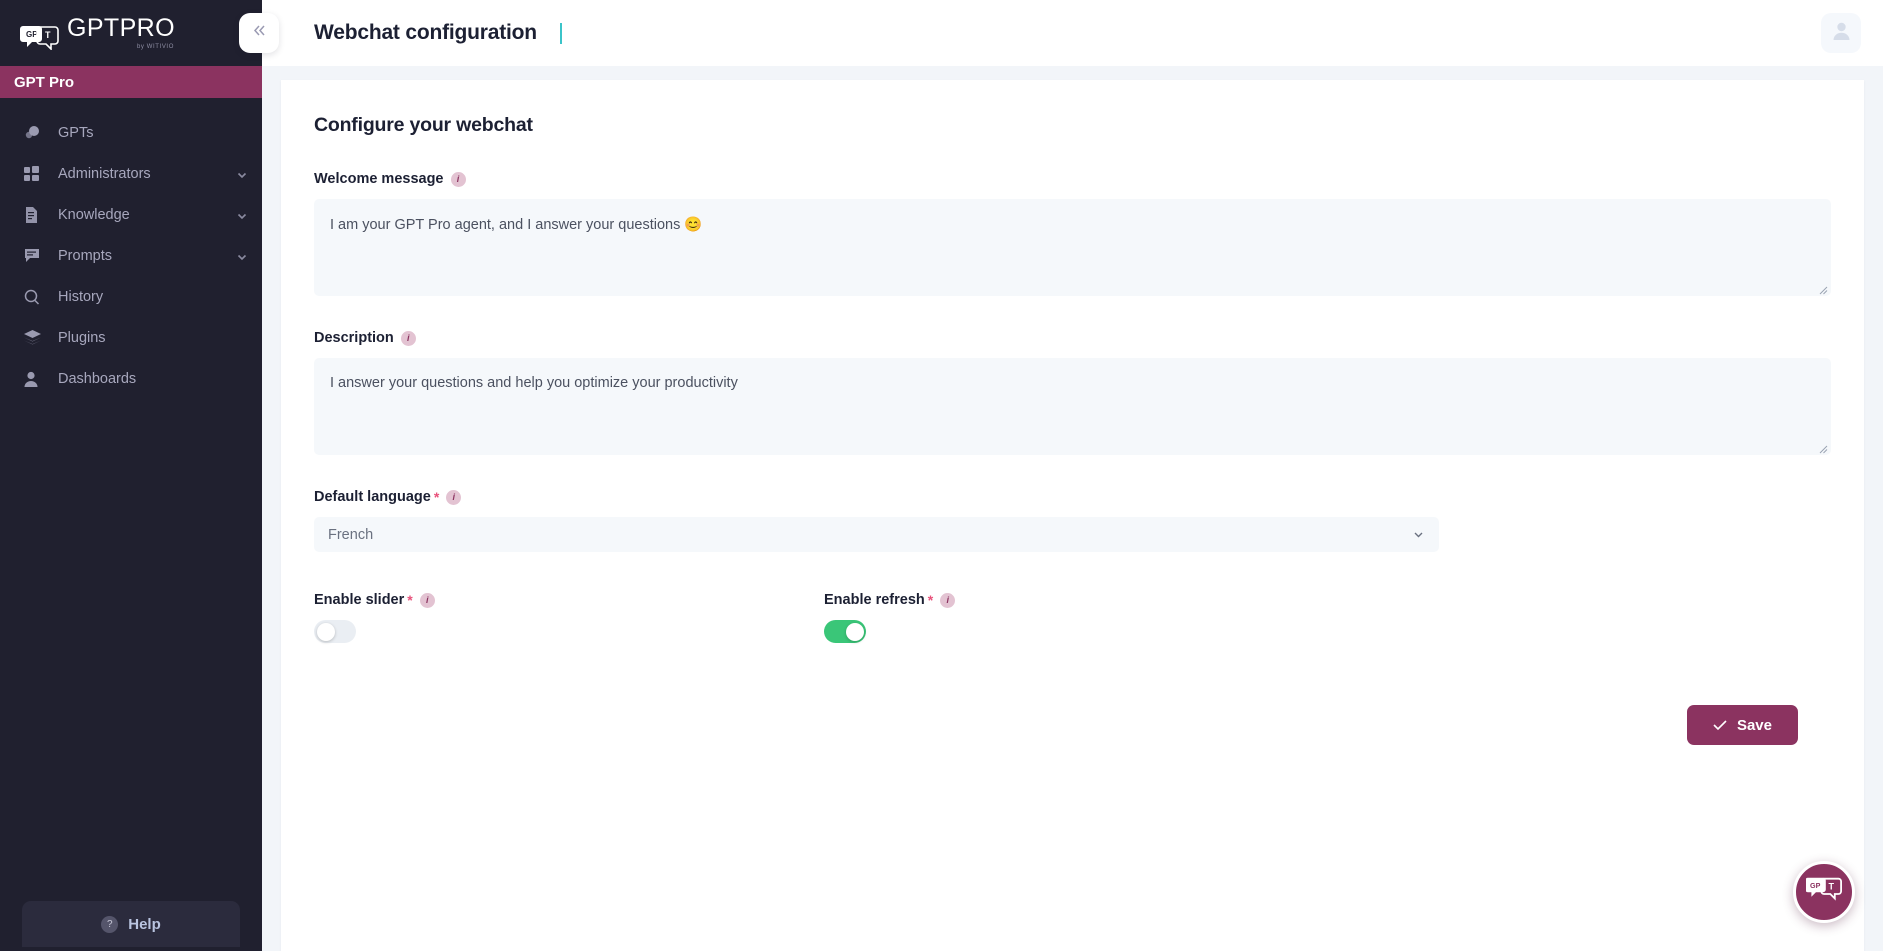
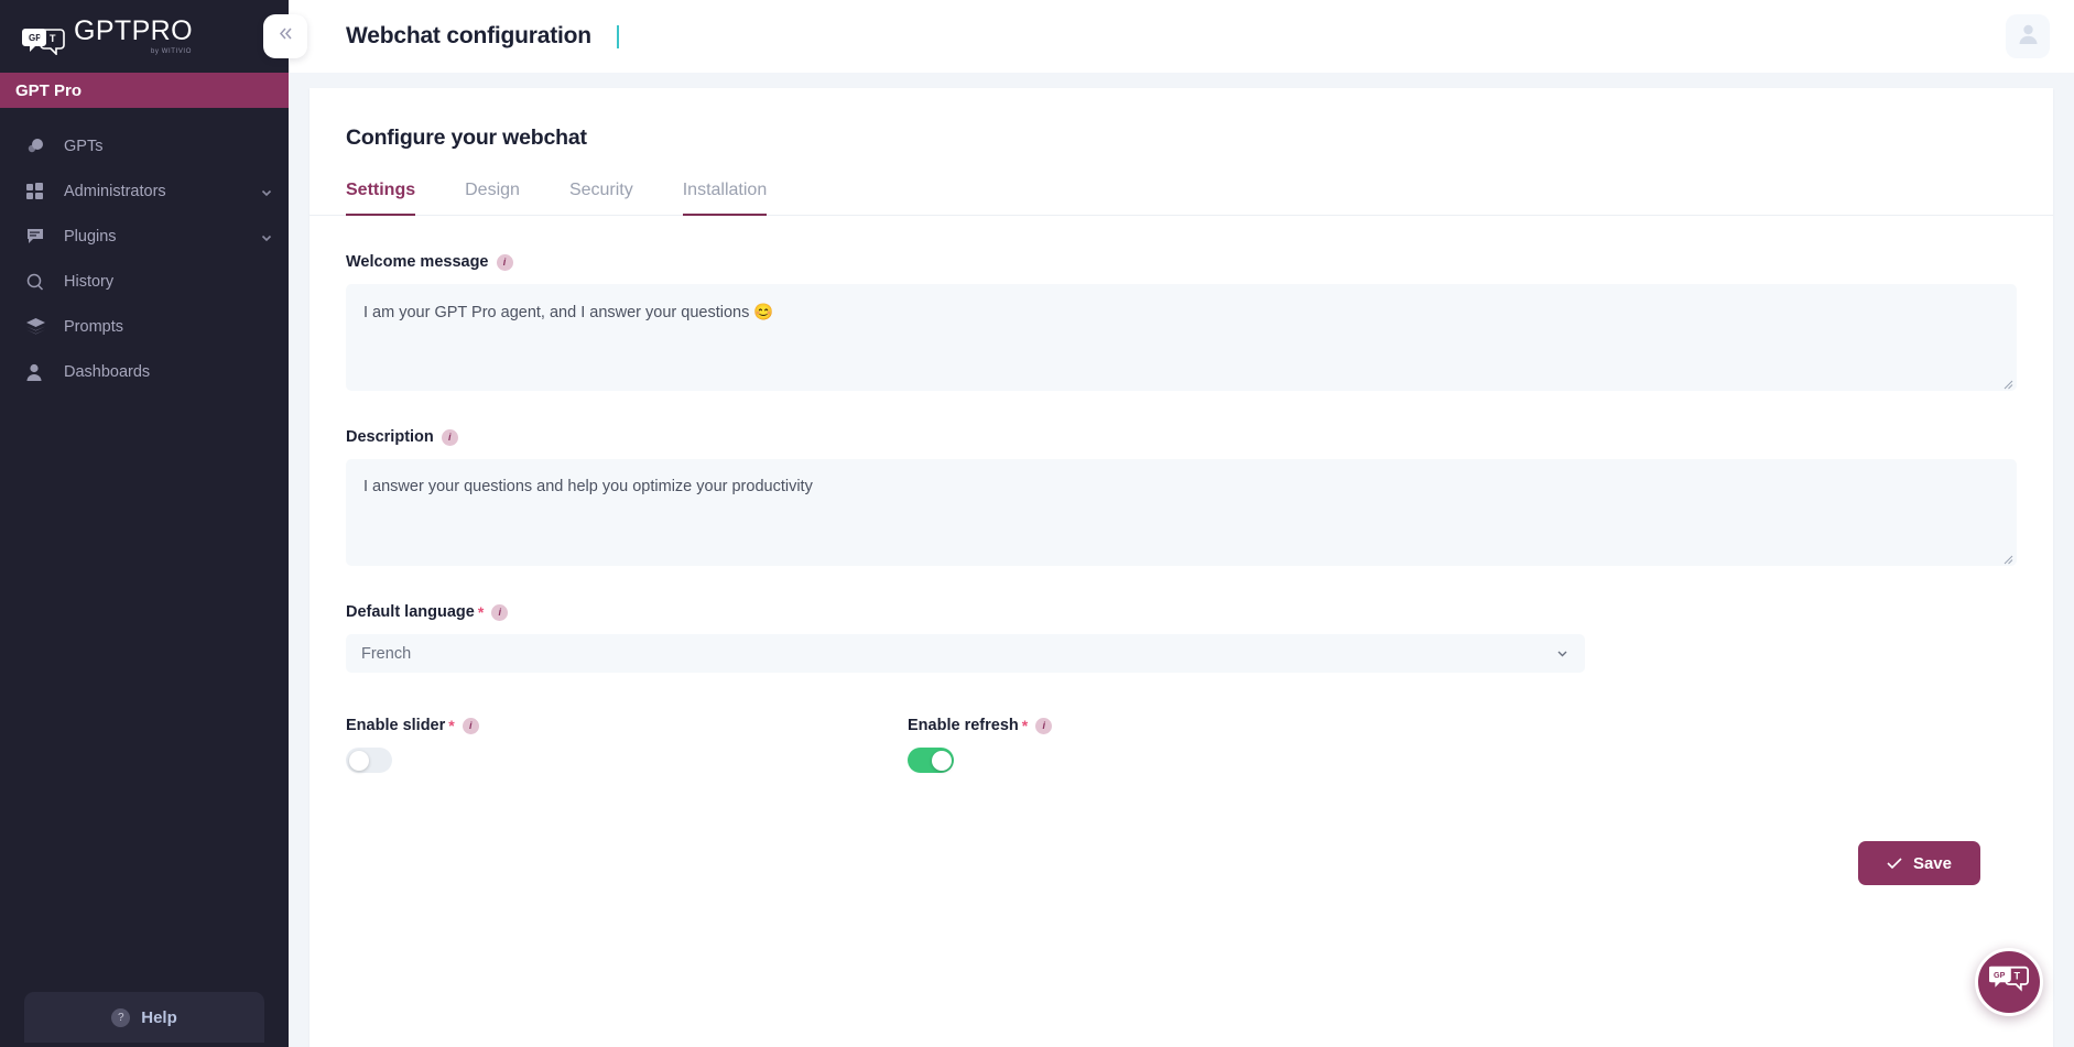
  GP
  T
  GPTPRO
  GPT Pro
  GPTs
  Administrators
- Knowledge
- Prompts
+ Plugins
  History
- Plugins
+ Prompts
  Dashboards
  ?
  Help
  Webchat configuration
  Configure your webchat
+ Settings
+ Design
+ Security
+ Installation
  Welcome message
  i
  I am your GPT Pro agent, and I answer your questions 😊
  Description
  i
  I answer your questions and help you optimize your productivity
  Default language
  *
  i
  French
  Enable slider
  *
  i
  Enable refresh
  *
  i
  Save
  GP
  T
